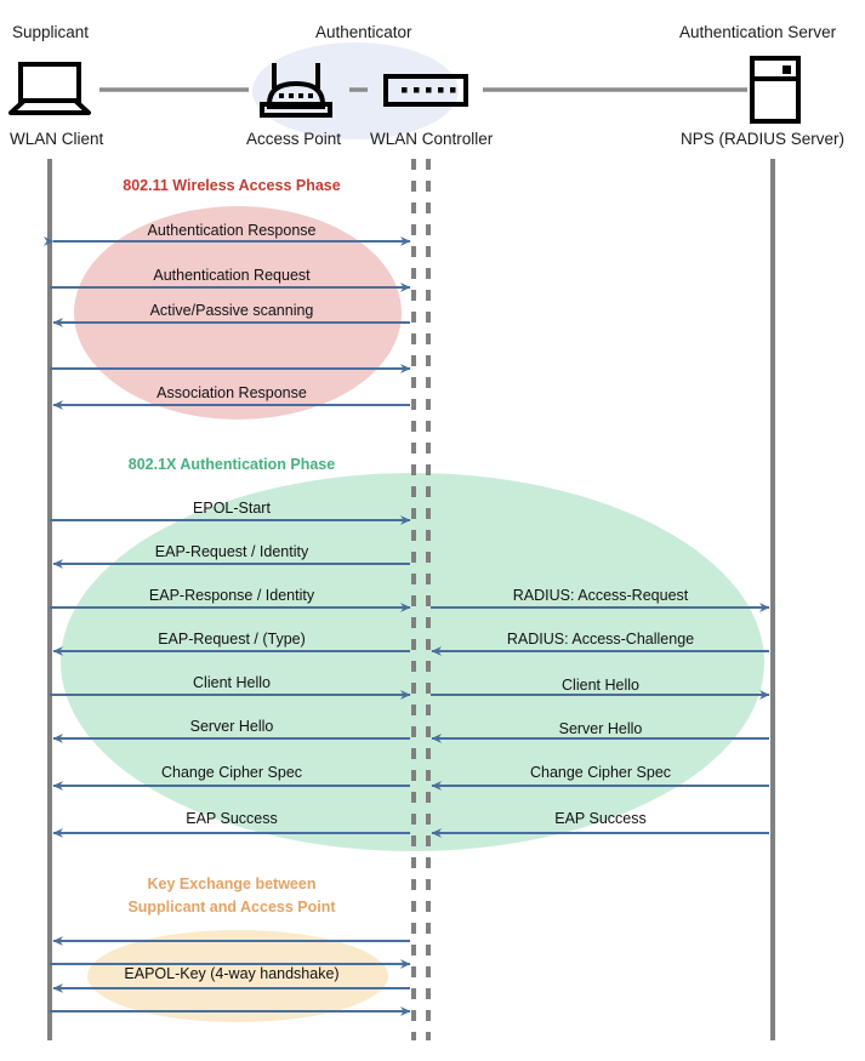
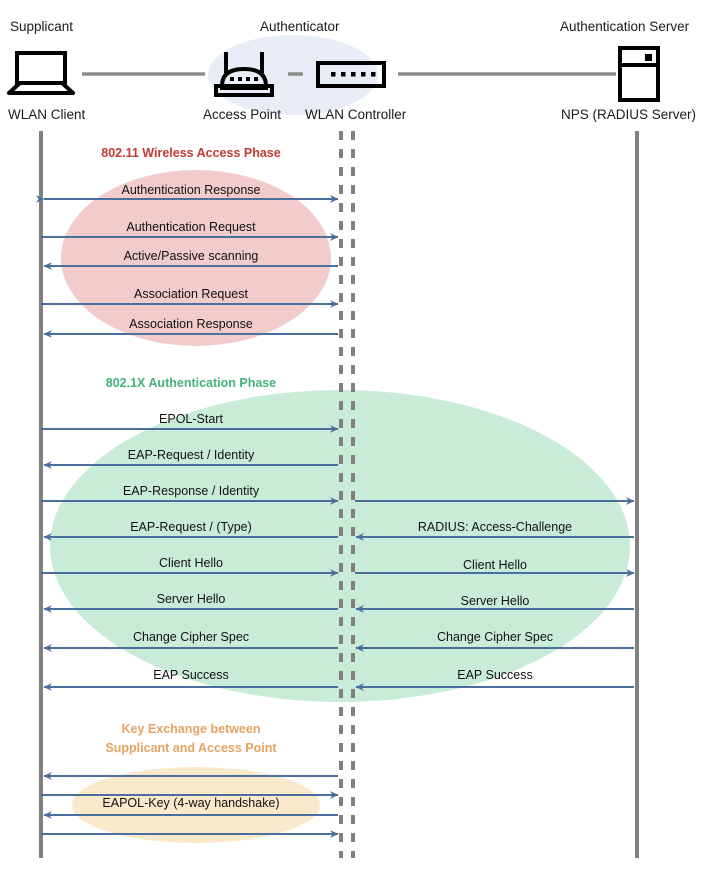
  Supplicant
  Authenticator
  Authentication Server
  WLAN Client
  Access Point
  WLAN Controller
  NPS (RADIUS Server)
  802.11 Wireless Access Phase
  Authentication Response
  Authentication Request
  Active/Passive scanning
+ Association Request
  Association Response
  802.1X Authentication Phase
  EPOL-Start
  EAP-Request / Identity
  EAP-Response / Identity
  EAP-Request / (Type)
  Client Hello
  Server Hello
  Change Cipher Spec
  EAP Success
- RADIUS: Access-Request
  RADIUS: Access-Challenge
  Client Hello
  Server Hello
  Change Cipher Spec
  EAP Success
  Key Exchange between
  Supplicant and Access Point
  EAPOL-Key (4-way handshake)
